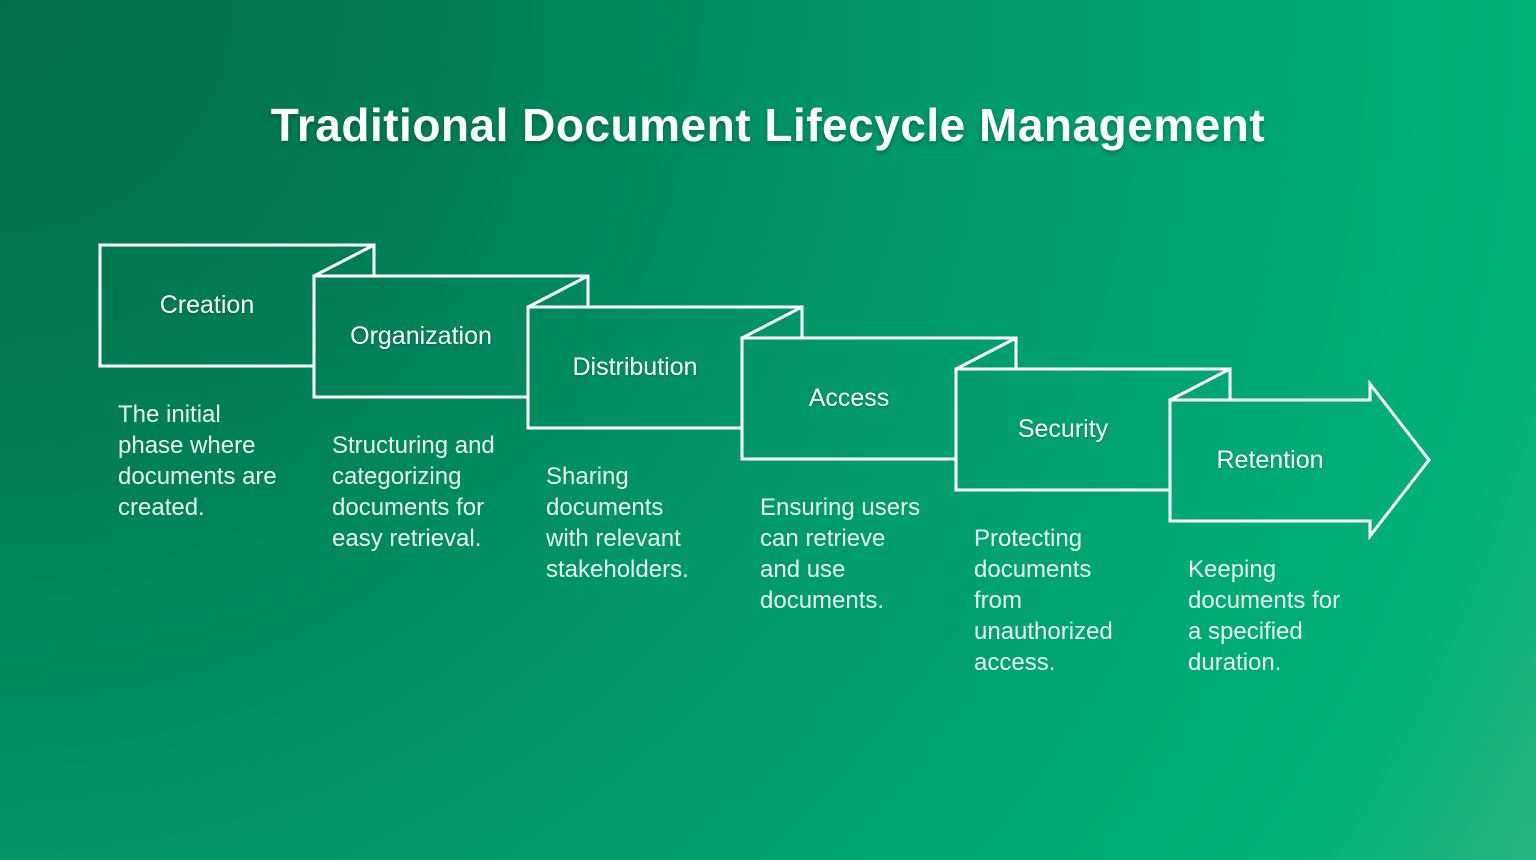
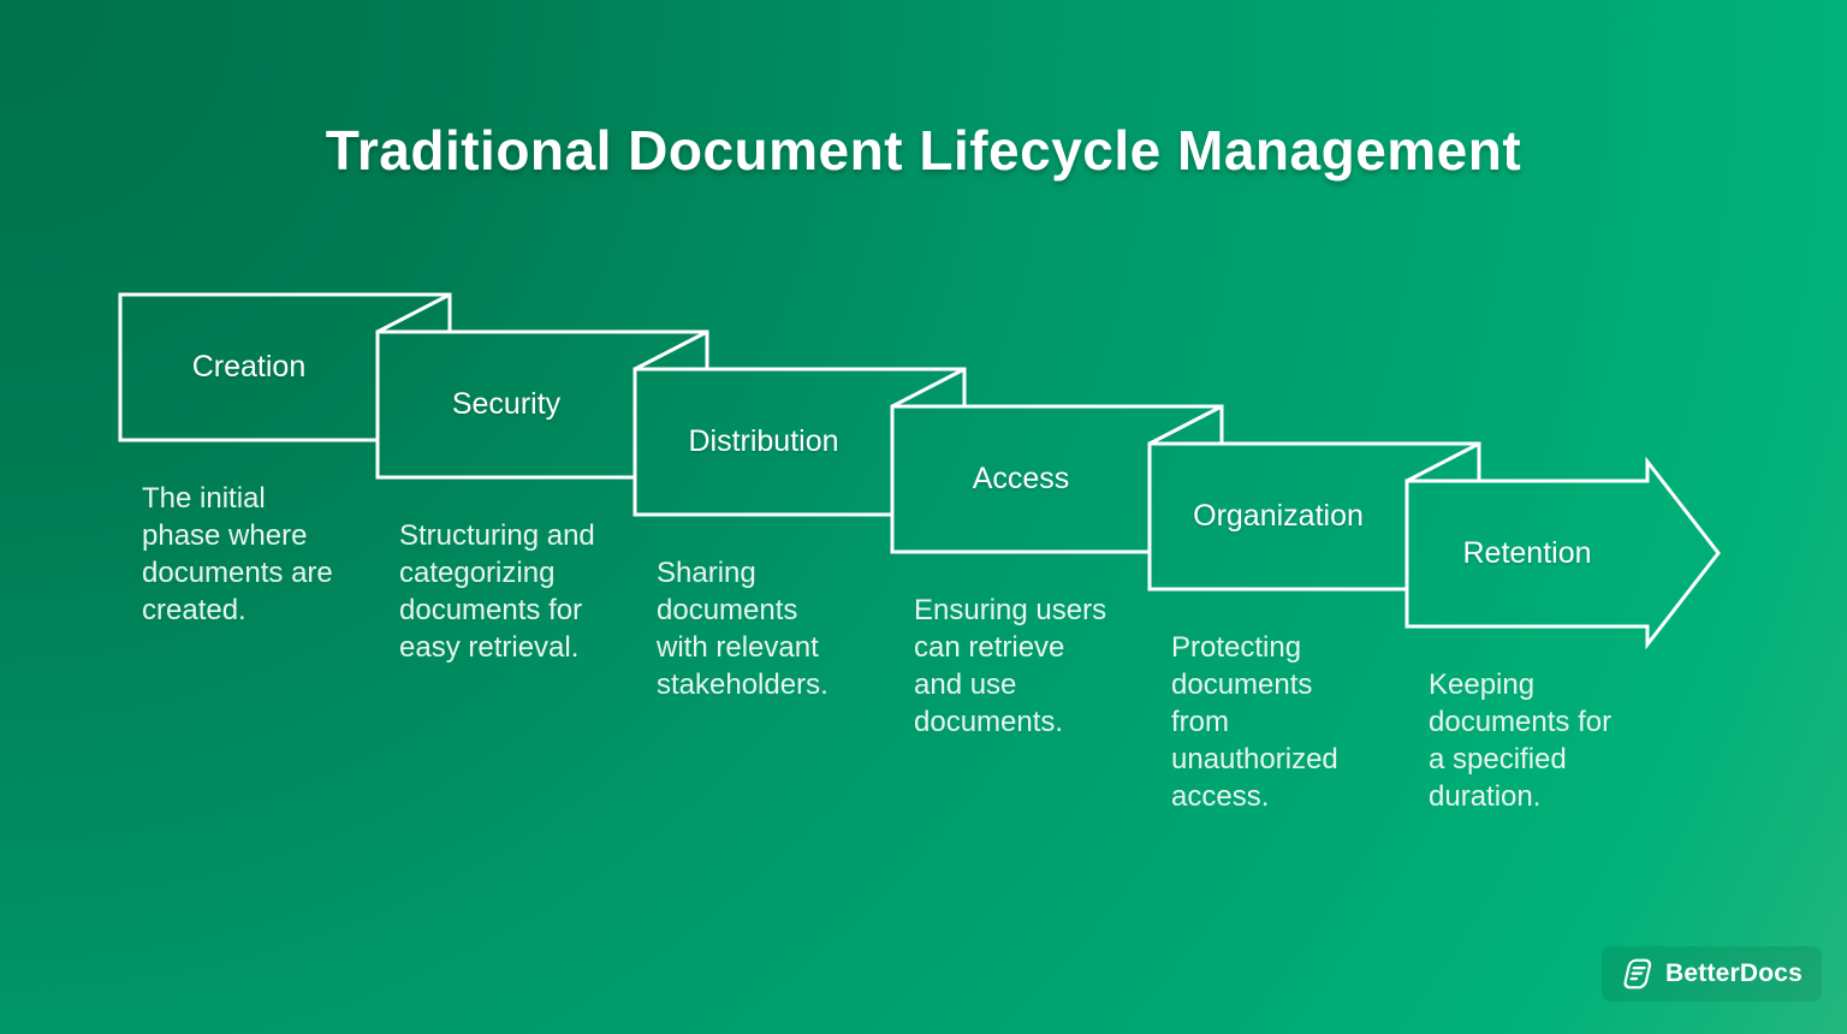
  Traditional Document Lifecycle Management
  Creation
- Organization
+ Security
  Distribution
  Access
- Security
+ Organization
  Retention
  The initial
  phase where
  documents are
  created.
  Structuring and
  categorizing
  documents for
  easy retrieval.
  Sharing
  documents
  with relevant
  stakeholders.
  Ensuring users
  can retrieve
  and use
  documents.
  Protecting
  documents
  from
  unauthorized
  access.
  Keeping
  documents for
  a specified
  duration.
+ BetterDocs
